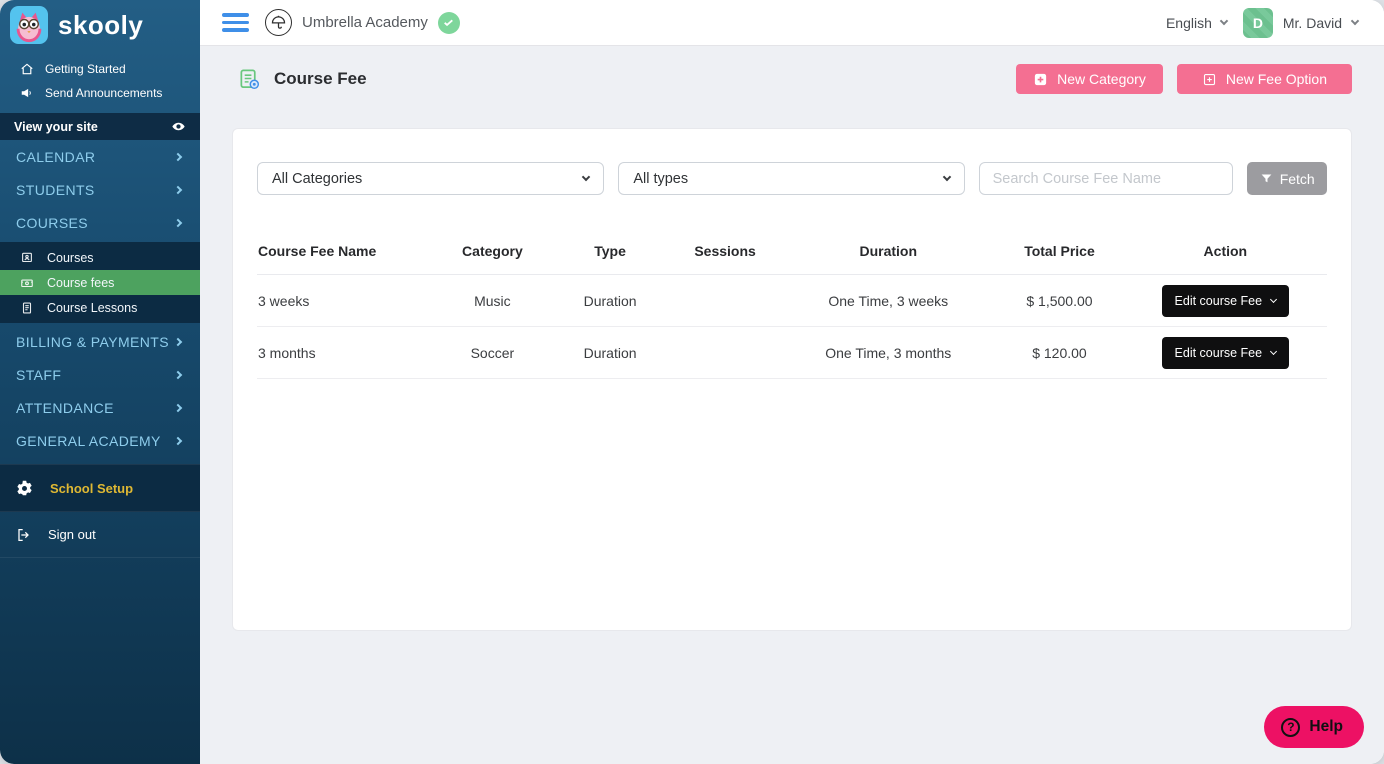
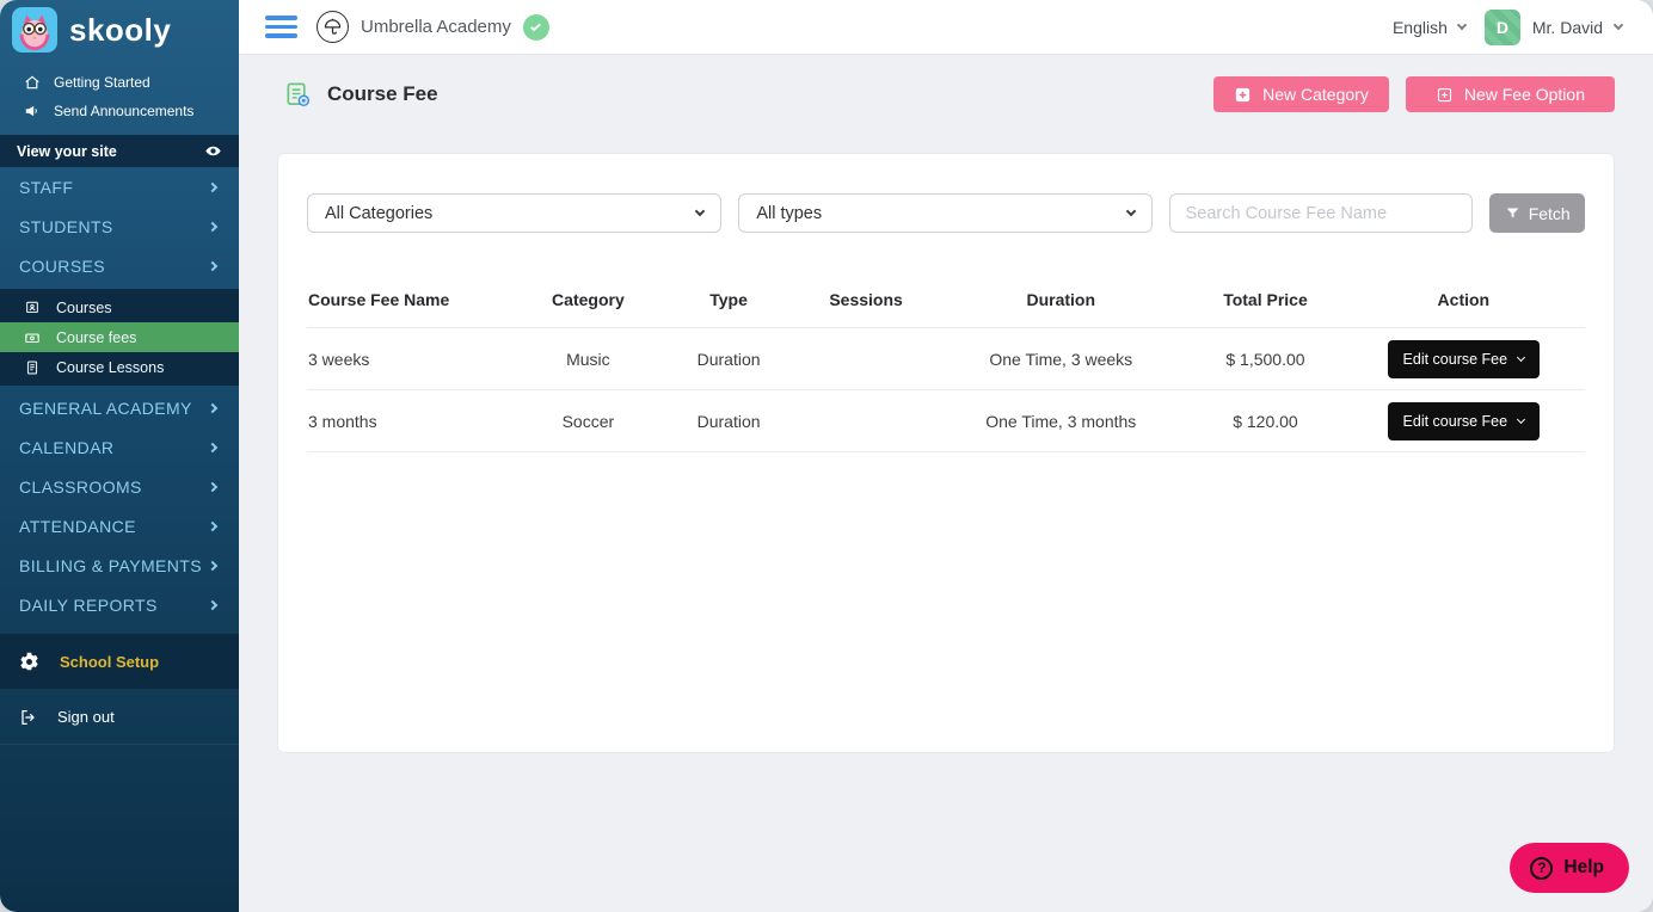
  skooly
  Getting Started
  Send Announcements
  View your site
- CALENDAR
+ STAFF
  STUDENTS
  COURSES
  Courses
  Course fees
  Course Lessons
- BILLING & PAYMENTS
+ GENERAL ACADEMY
- STAFF
+ CALENDAR
+ CLASSROOMS
  ATTENDANCE
- GENERAL ACADEMY
+ BILLING & PAYMENTS
+ DAILY REPORTS
  School Setup
  Sign out
  Umbrella Academy
  English
  D
  Mr. David
  Course Fee
  New Category
  New Fee Option
  All Categories
  All types
  Search Course Fee Name
  Fetch
  Course Fee Name	Category	Type	Sessions	Duration	Total Price	Action
  3 weeks	Music	Duration		One Time, 3 weeks	$ 1,500.00	Edit course Fee
  3 months	Soccer	Duration		One Time, 3 months	$ 120.00	Edit course Fee
  Help
